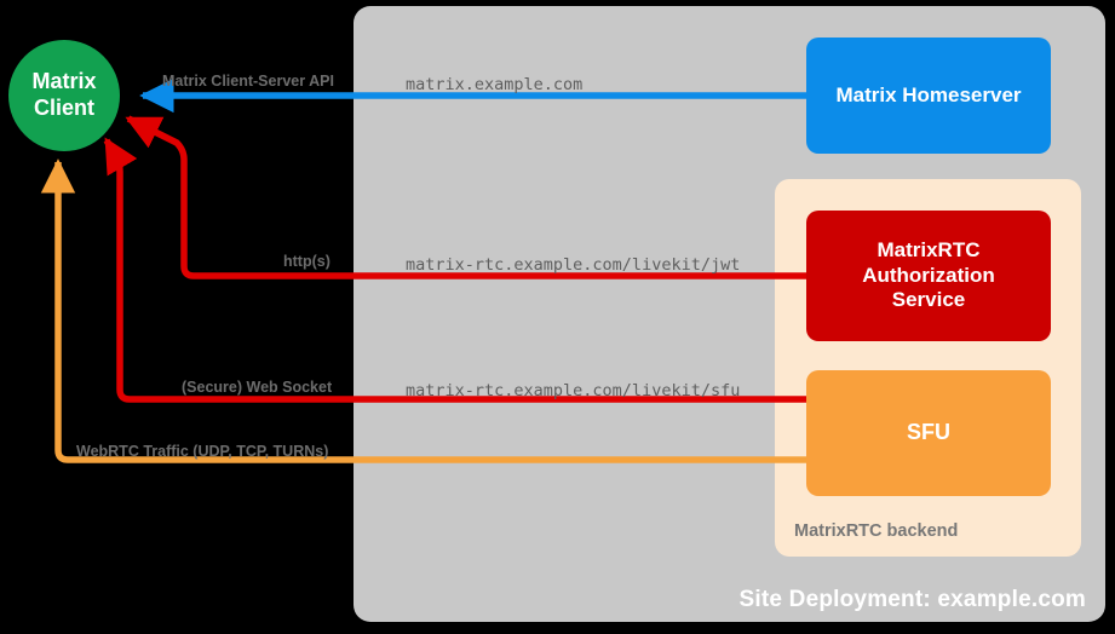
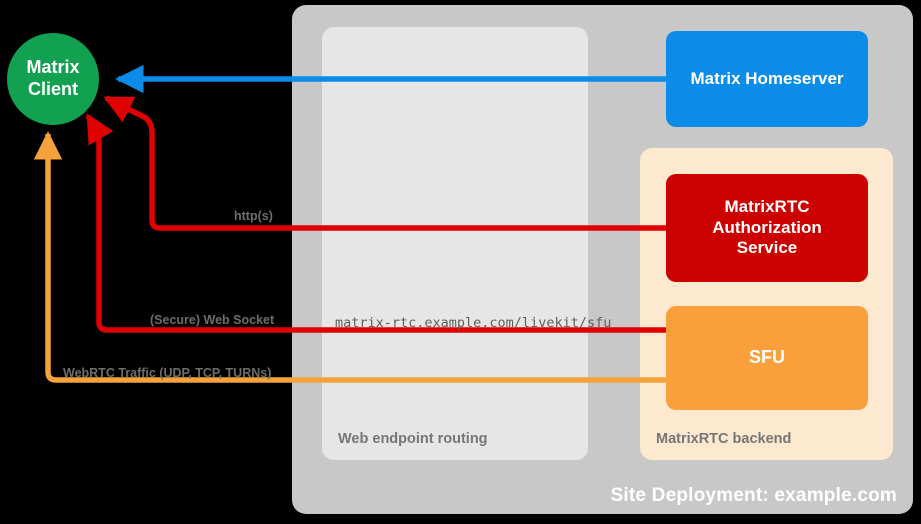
  Site Deployment: example.com
+ Web endpoint routing
  MatrixRTC backend
  Matrix
  Client
  Matrix Homeserver
  MatrixRTC
  Authorization
  Service
  SFU
- matrix.example.com
- matrix-rtc.example.com/livekit/jwt
  matrix-rtc.example.com/livekit/sfu
- Matrix Client-Server API
  http(s)
  (Secure) Web Socket
  WebRTC Traffic (UDP, TCP, TURNs)
